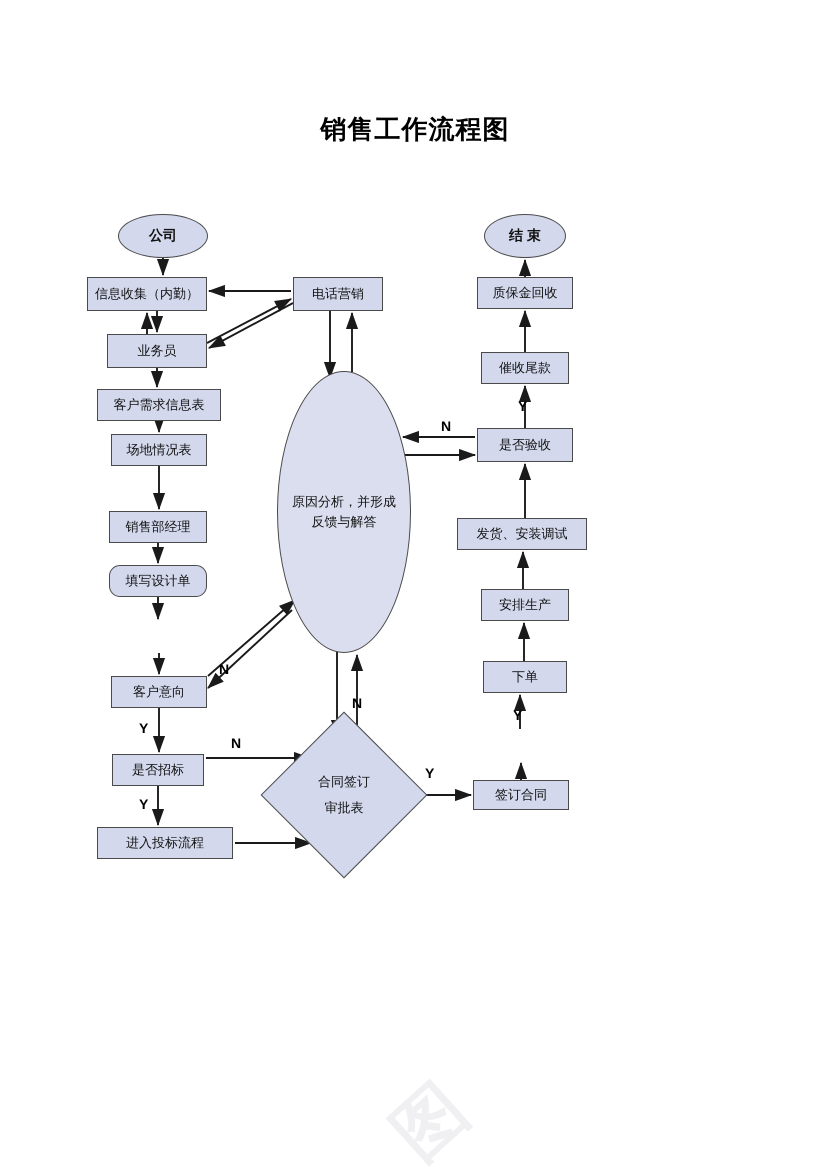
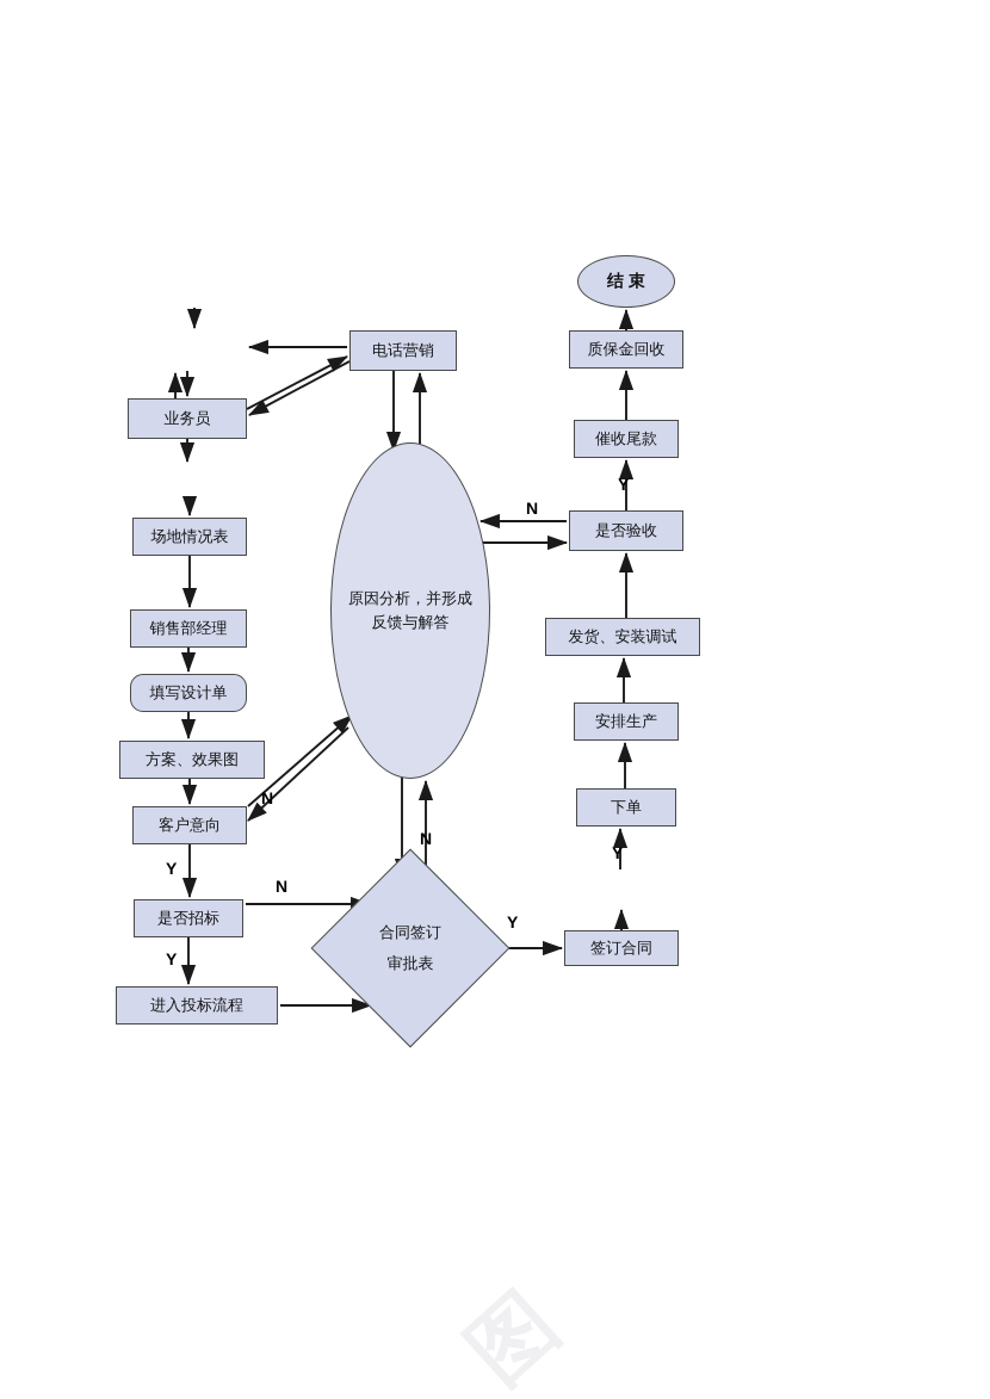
- 销售工作流程图
- 公司
- 信息收集（内勤）
  业务员
- 客户需求信息表
  场地情况表
  销售部经理
  填写设计单
+ 方案、效果图
  客户意向
  是否招标
  进入投标流程
  电话营销
  原因分析，并形成
  反馈与解答
  合同签订
  审批表
  结 束
  质保金回收
  催收尾款
  是否验收
  发货、安装调试
  安排生产
  下单
  签订合同
  N
  Y
  N
  Y
  N
  N
  Y
  Y
  Y
